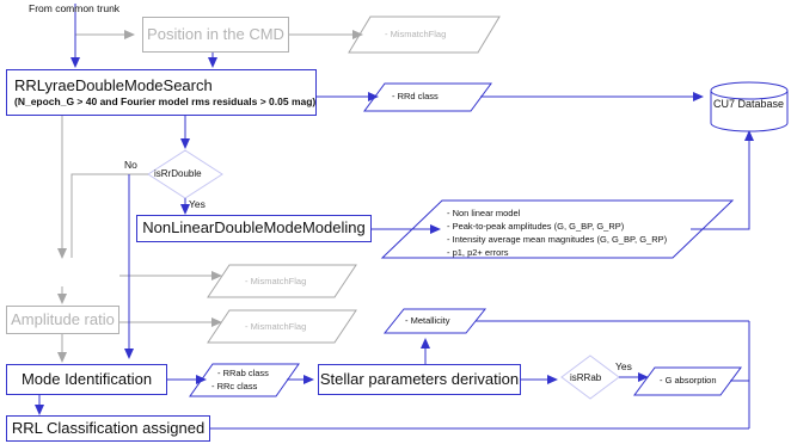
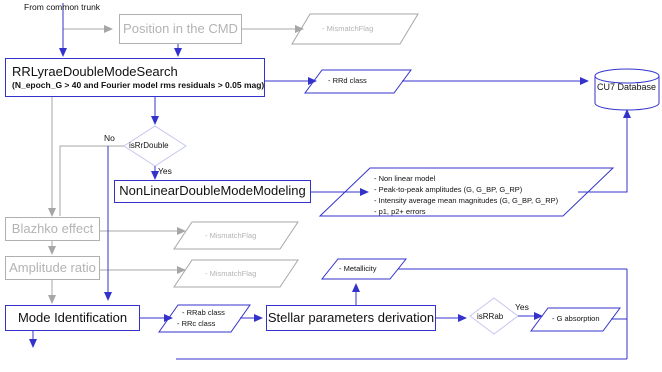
  From common trunk
  Position in the CMD
  RRLyraeDoubleModeSearch
  (N_epoch_G > 40 and Fourier model rms residuals > 0.05 mag)
  NonLinearDoubleModeModeling
+ Blazhko effect
  Amplitude ratio
  Mode Identification
- RRL Classification assigned
  Stellar parameters derivation
  CU7 Database
  isRrDouble
  No
  Yes
  isRRab
  Yes
  - MismatchFlag
  - RRd class
  - Non linear model
  - Peak-to-peak amplitudes (G, G_BP, G_RP)
  - Intensity average mean magnitudes (G, G_BP, G_RP)
  - p1, p2+ errors
  - MismatchFlag
  - MismatchFlag
  - Metallicity
  - RRab class
  - RRc class
  - G absorption
